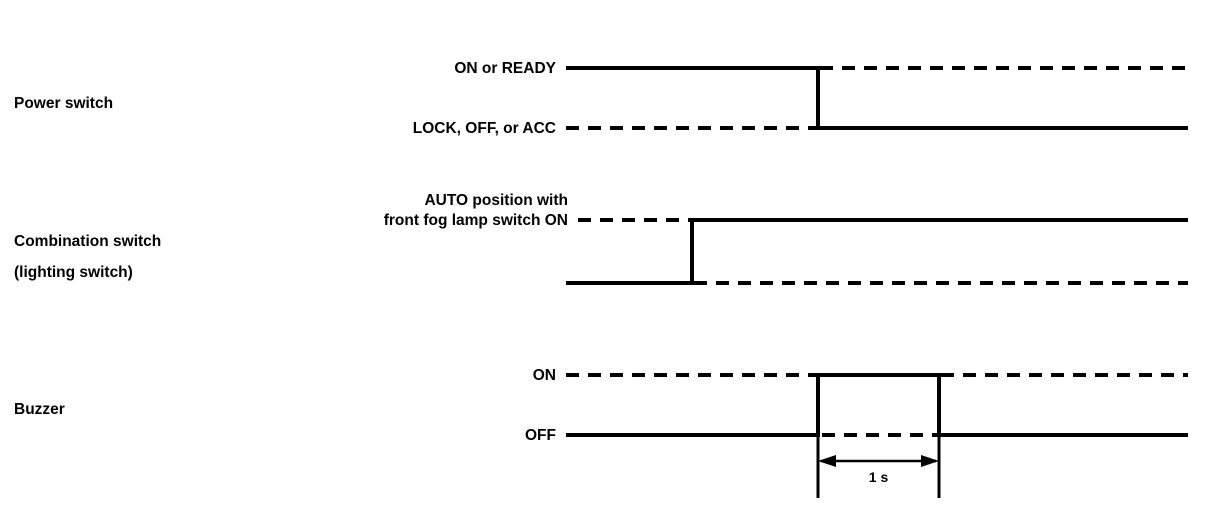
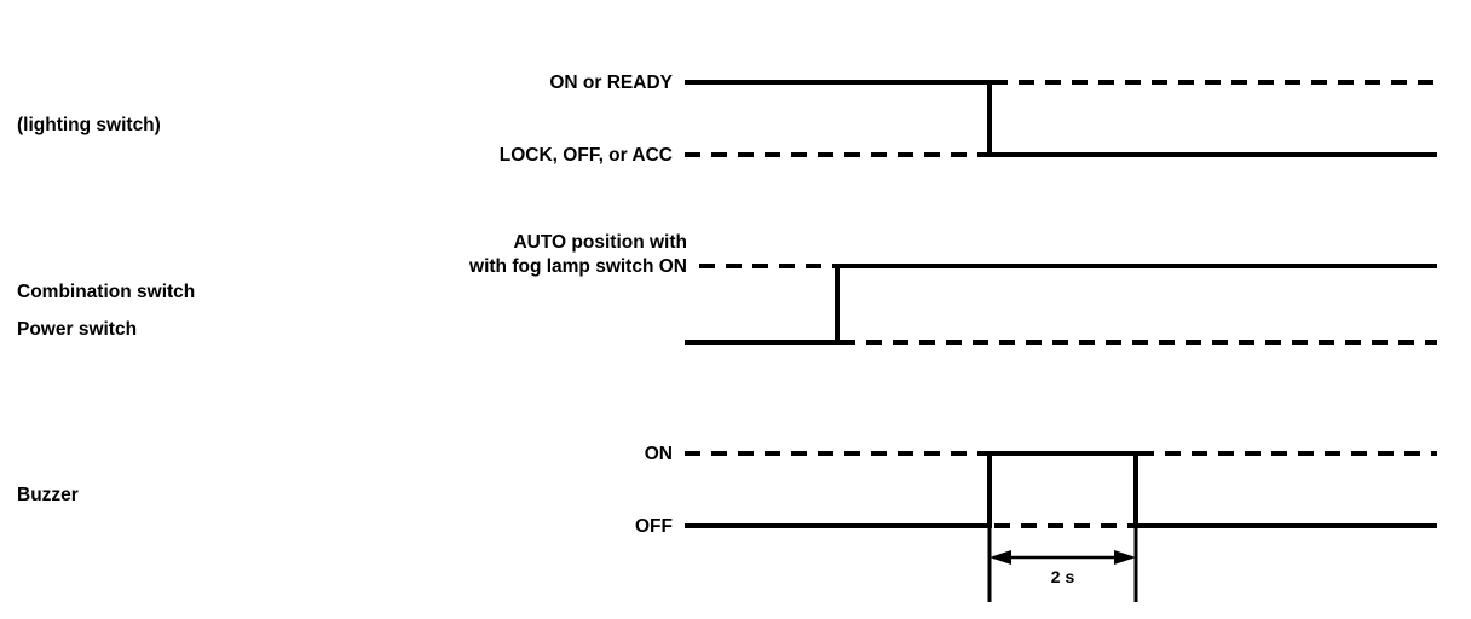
- Power switch
+ (lighting switch)
  Combination switch
- (lighting switch)
+ Power switch
  Buzzer
  ON or READY
  LOCK, OFF, or ACC
  AUTO position with
- front fog lamp switch ON
+ with fog lamp switch ON
  ON
  OFF
- 1 s
+ 2 s
